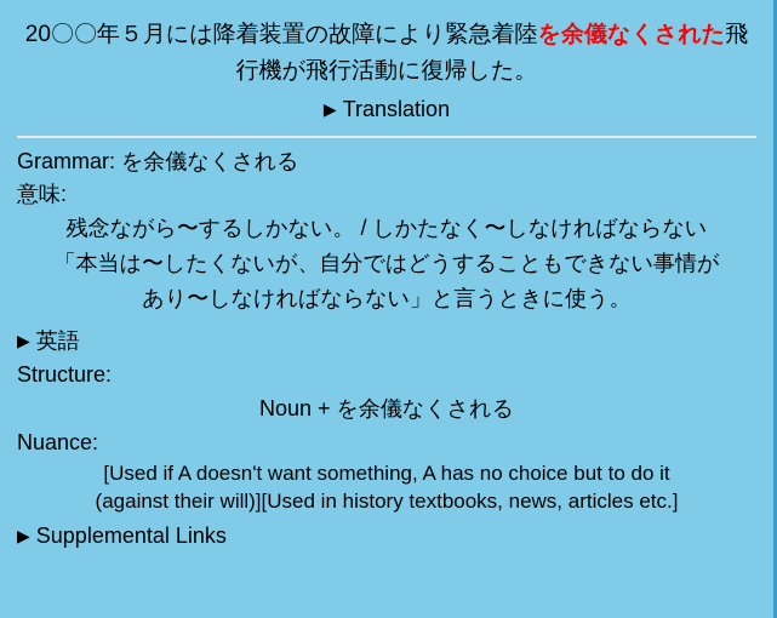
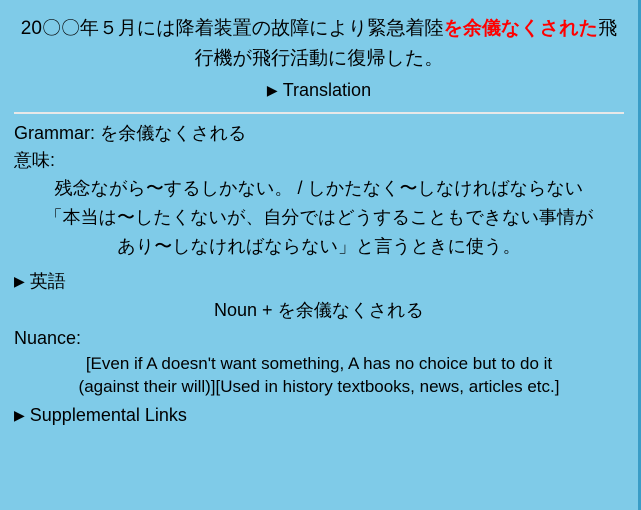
  20〇〇年５月には降着装置の故障により緊急着陸を余儀なくされた飛行機が飛行活動に復帰した。
  ▶ Translation
  Grammar: を余儀なくされる
  意味:
  残念ながら〜するしかない。 / しかたなく〜しなければならない
  「本当は〜したくないが、自分ではどうすることもできない事情が
  あり〜しなければならない」と言うときに使う。
  ▶ 英語
- Structure:
  Noun + を余儀なくされる
  Nuance:
- [Used if A doesn't want something, A has no choice but to do it
+ [Even if A doesn't want something, A has no choice but to do it
  (against their will)][Used in history textbooks, news, articles etc.]
  ▶ Supplemental Links
